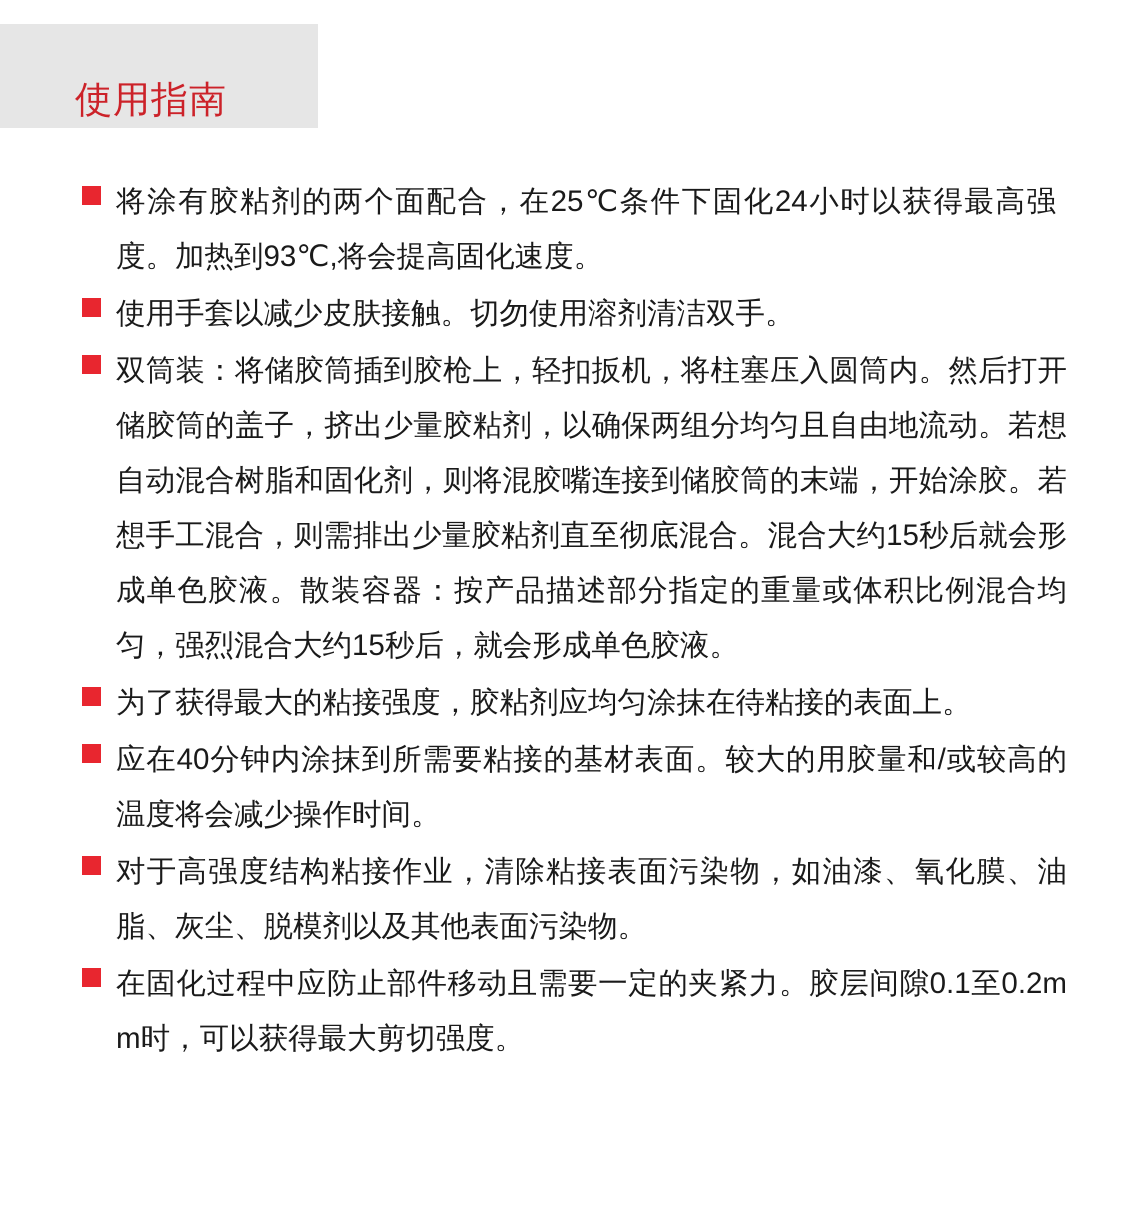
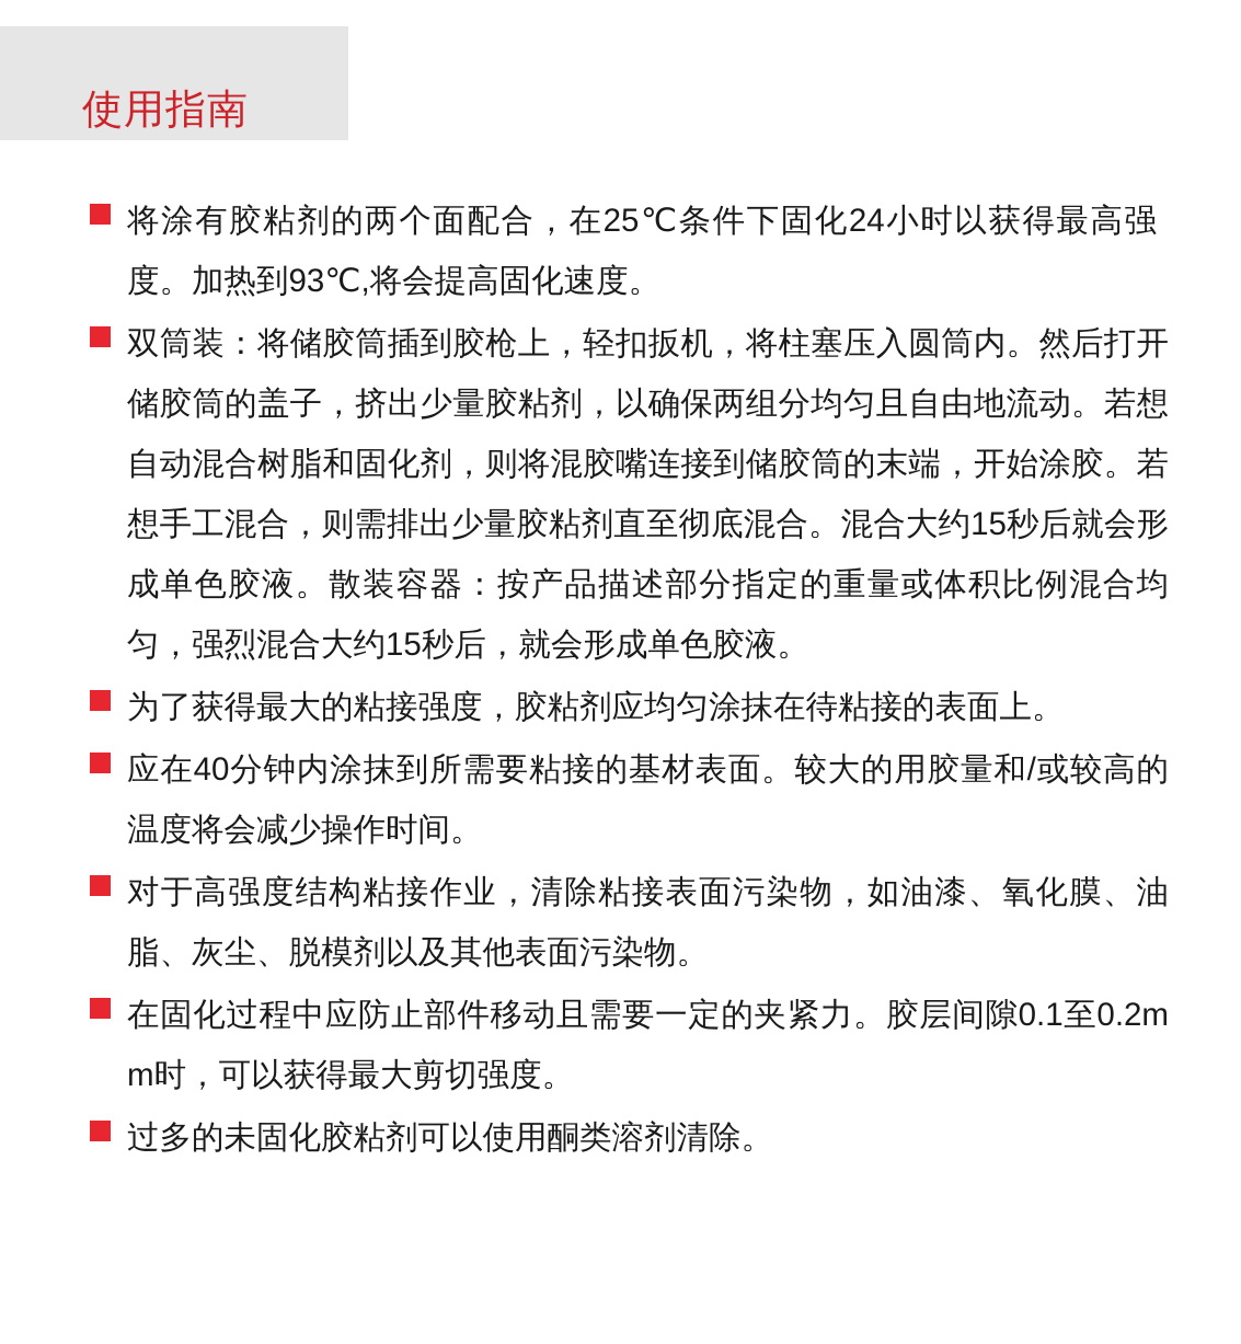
  使用指南
  将涂有胶粘剂的两个面配合，在25℃条件下固化24小时以获得最高强度。加热到93℃,将会提高固化速度。
- 使用手套以减少皮肤接触。切勿使用溶剂清洁双手。
  双筒装：将储胶筒插到胶枪上，轻扣扳机，将柱塞压入圆筒内。然后打开储胶筒的盖子，挤出少量胶粘剂，以确保两组分均匀且自由地流动。若想自动混合树脂和固化剂，则将混胶嘴连接到储胶筒的末端，开始涂胶。若想手工混合，则需排出少量胶粘剂直至彻底混合。混合大约15秒后就会形成单色胶液。散装容器：按产品描述部分指定的重量或体积比例混合均匀，强烈混合大约15秒后，就会形成单色胶液。
  为了获得最大的粘接强度，胶粘剂应均匀涂抹在待粘接的表面上。
  应在40分钟内涂抹到所需要粘接的基材表面。较大的用胶量和/或较高的温度将会减少操作时间。
  对于高强度结构粘接作业，清除粘接表面污染物，如油漆、氧化膜、油脂、灰尘、脱模剂以及其他表面污染物。
  在固化过程中应防止部件移动且需要一定的夹紧力。胶层间隙0.1至0.2mm时，可以获得最大剪切强度。
+ 过多的未固化胶粘剂可以使用酮类溶剂清除。
